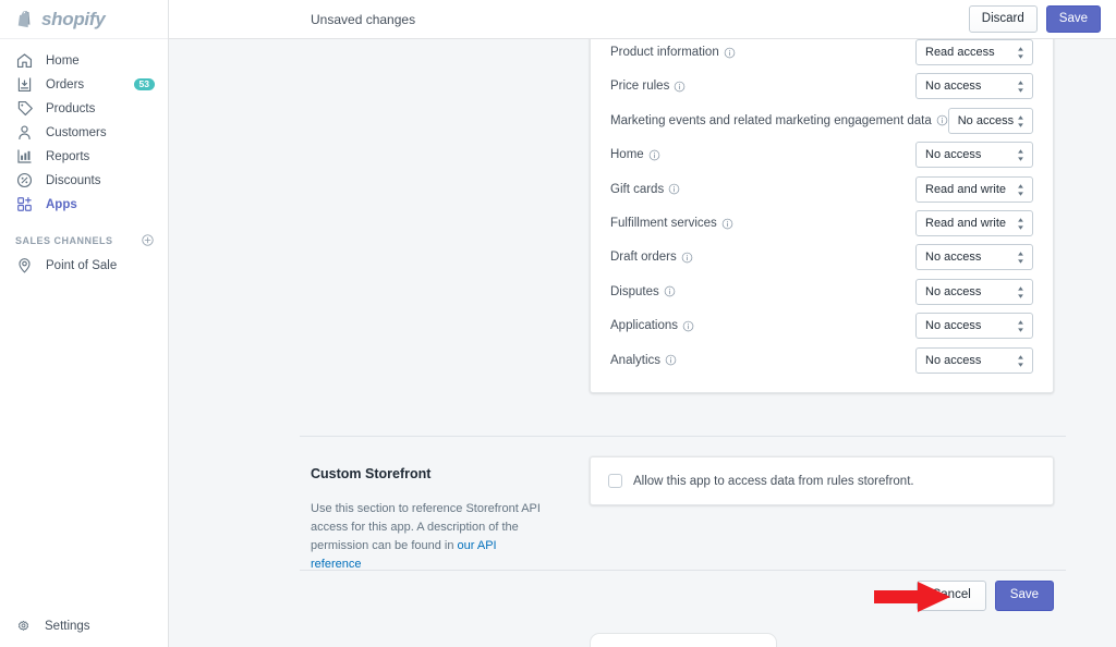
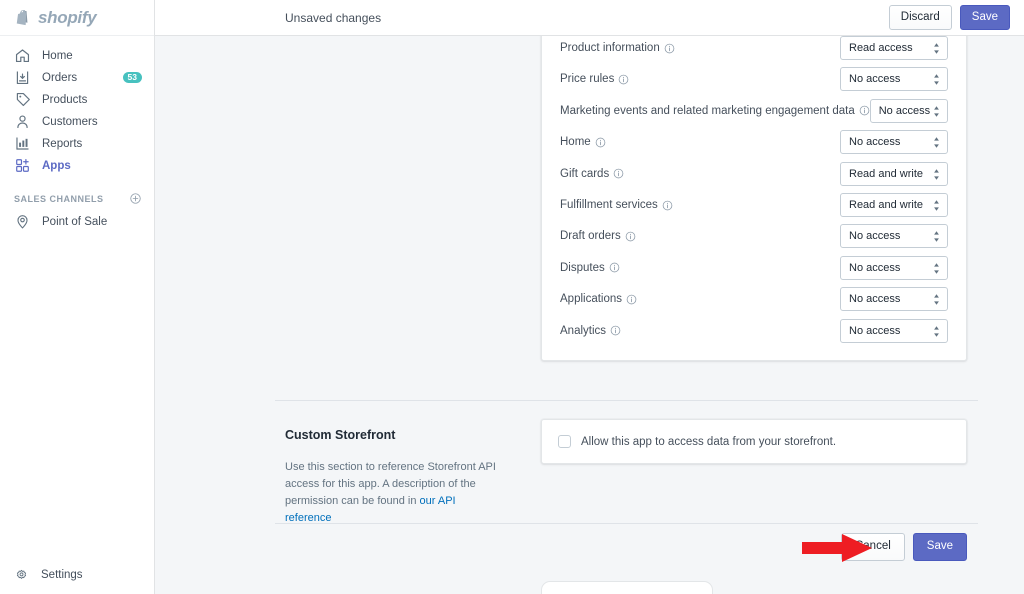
  shopify
  Home
  Orders
  53
  Products
  Customers
  Reports
- Discounts
  Apps
  SALES CHANNELS
  Point of Sale
  Settings
  Unsaved changes
  Discard
  Save
  Product information
  Read access
  Price rules
  No access
  Marketing events and related marketing engagement data
  No access
  Home
  No access
  Gift cards
  Read and write
  Fulfillment services
  Read and write
  Draft orders
  No access
  Disputes
  No access
  Applications
  No access
  Analytics
  No access
  Custom Storefront
  Use this section to reference Storefront API access for this app. A description of the permission can be found in our API reference
- Allow this app to access data from rules storefront.
+ Allow this app to access data from your storefront.
  Save
